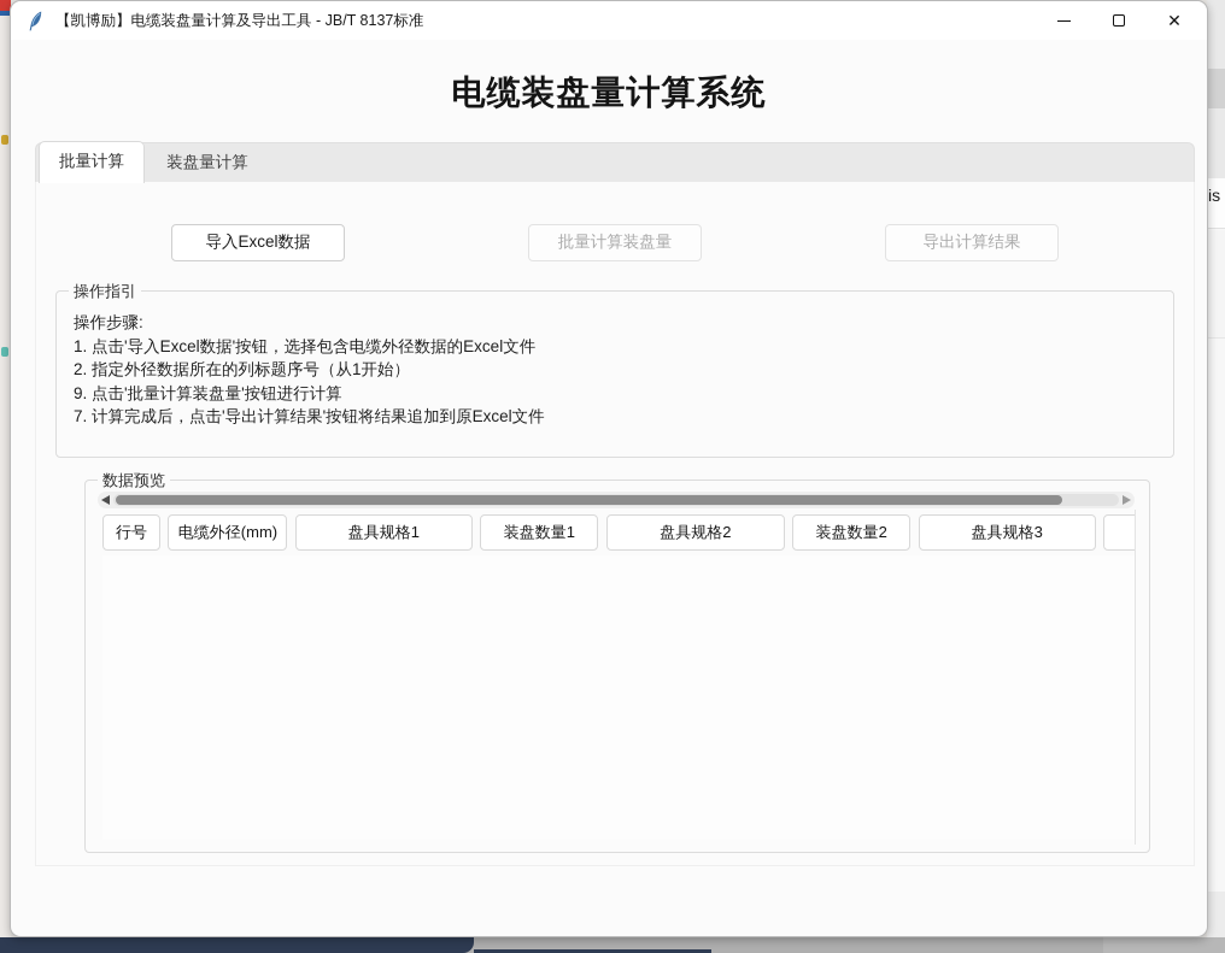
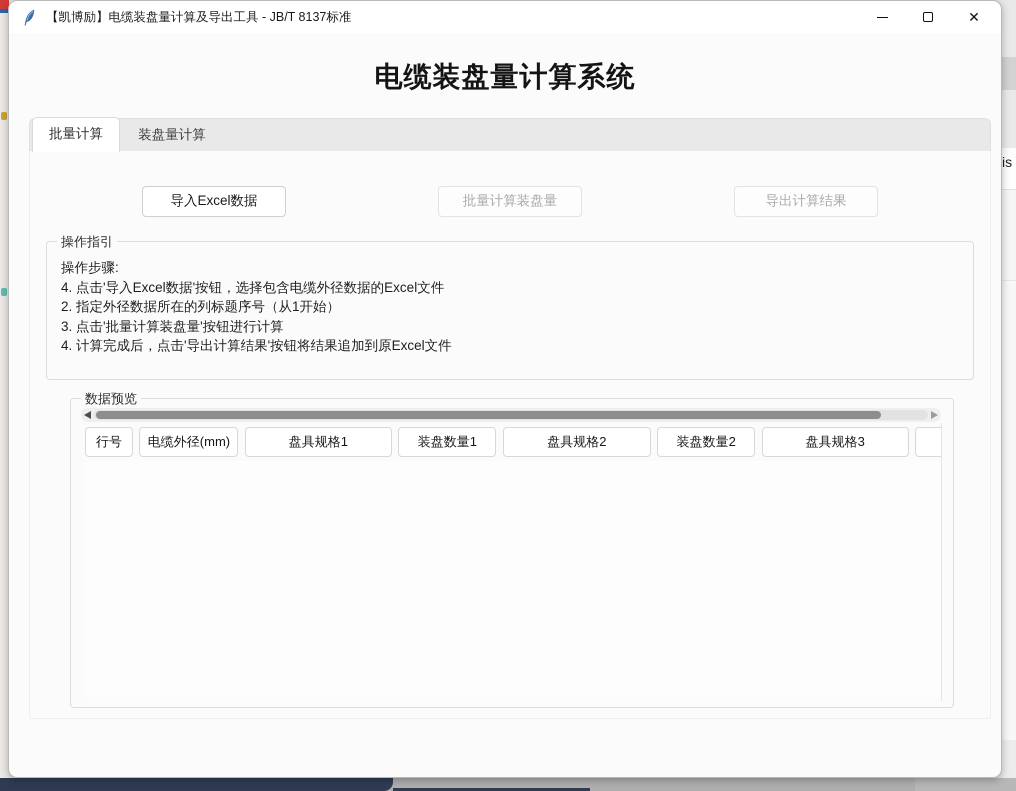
  is
  【凯博励】电缆装盘量计算及导出工具 - JB/T 8137标准
  ✕
  电缆装盘量计算系统
  批量计算
  装盘量计算
  导入Excel数据
  批量计算装盘量
  导出计算结果
  操作指引
  操作步骤:
- 1. 点击'导入Excel数据'按钮，选择包含电缆外径数据的Excel文件
+ 4. 点击'导入Excel数据'按钮，选择包含电缆外径数据的Excel文件
  2. 指定外径数据所在的列标题序号（从1开始）
- 9. 点击'批量计算装盘量'按钮进行计算
+ 3. 点击'批量计算装盘量'按钮进行计算
- 7. 计算完成后，点击'导出计算结果'按钮将结果追加到原Excel文件
+ 4. 计算完成后，点击'导出计算结果'按钮将结果追加到原Excel文件
  数据预览
  行号 电缆外径(mm) 盘具规格1 装盘数量1 盘具规格2 装盘数量2 盘具规格3
